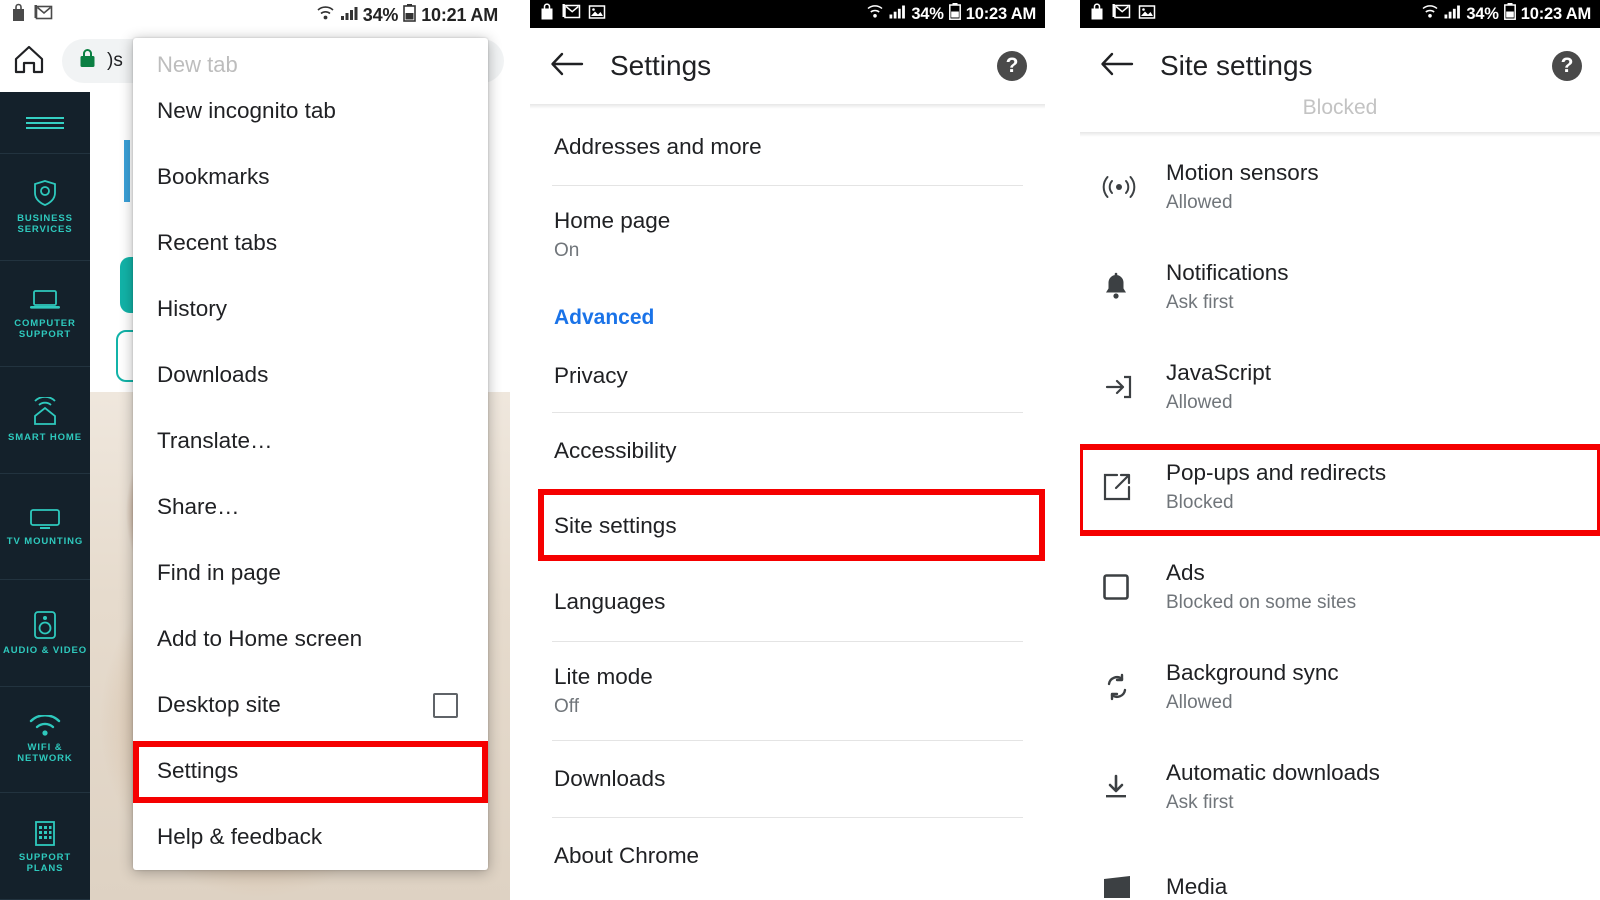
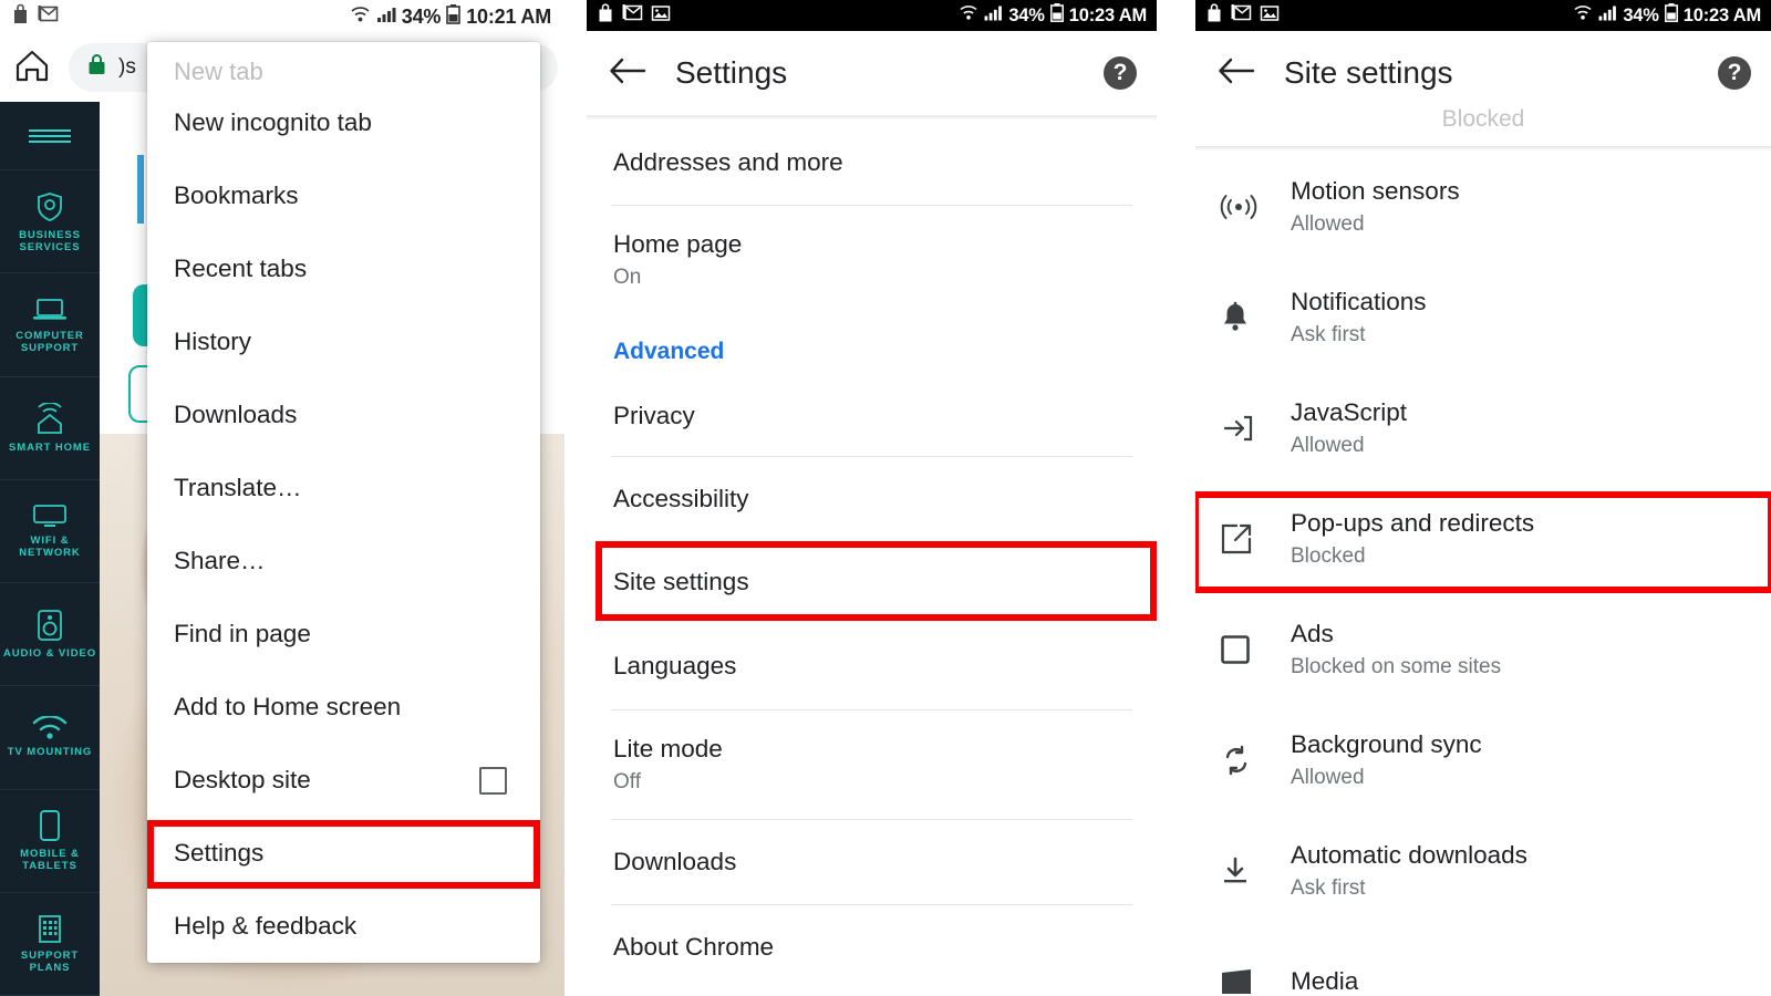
  34%
  10:21 AM
  )s
  BUSINESS SERVICES
  COMPUTER SUPPORT
  SMART HOME
- TV MOUNTING
+ WIFI & NETWORK
  AUDIO & VIDEO
- WIFI & NETWORK
+ TV MOUNTING
+ MOBILE & TABLETS
  SUPPORT PLANS
  New tab
  New incognito tab
  Bookmarks
  Recent tabs
  History
  Downloads
  Translate…
  Share…
  Find in page
  Add to Home screen
  Desktop site
  Settings
  Help & feedback
  34%
  10:23 AM
  Settings
  ?
  Addresses and more
  Home page
  On
  Advanced
  Privacy
  Accessibility
  Site settings
  Languages
  Lite mode
  Off
  Downloads
  About Chrome
  34%
  10:23 AM
  Site settings
  ?
  Blocked
  Motion sensors
  Allowed
  Notifications
  Ask first
  JavaScript
  Allowed
  Pop-ups and redirects
  Blocked
  Ads
  Blocked on some sites
  Background sync
  Allowed
  Automatic downloads
  Ask first
  Media
